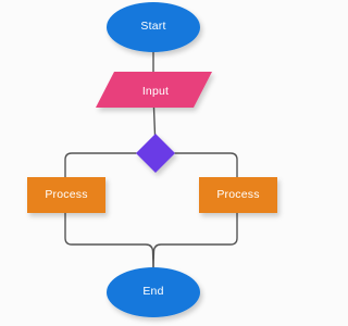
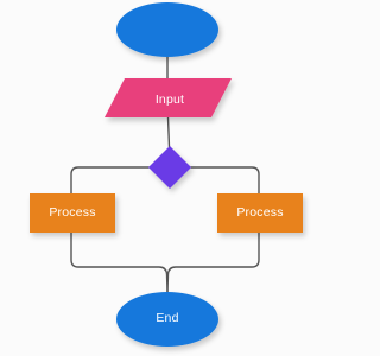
- Start
  Input
  Process
  Process
  End
